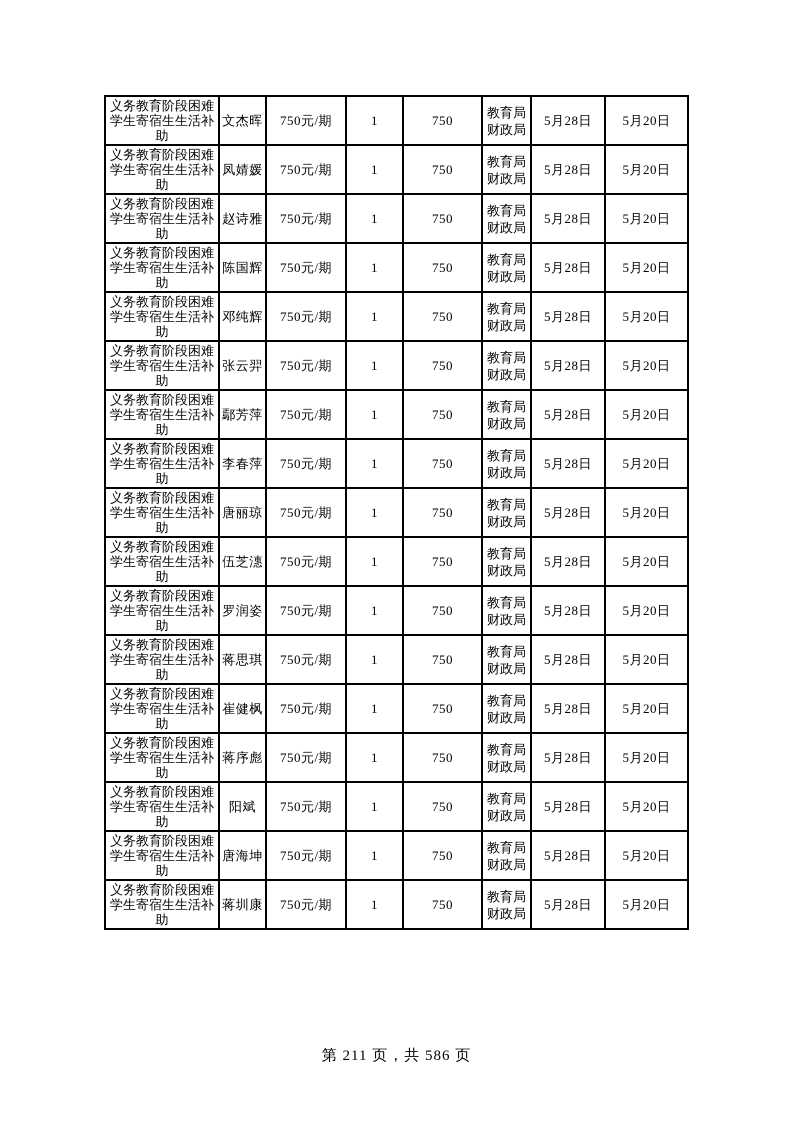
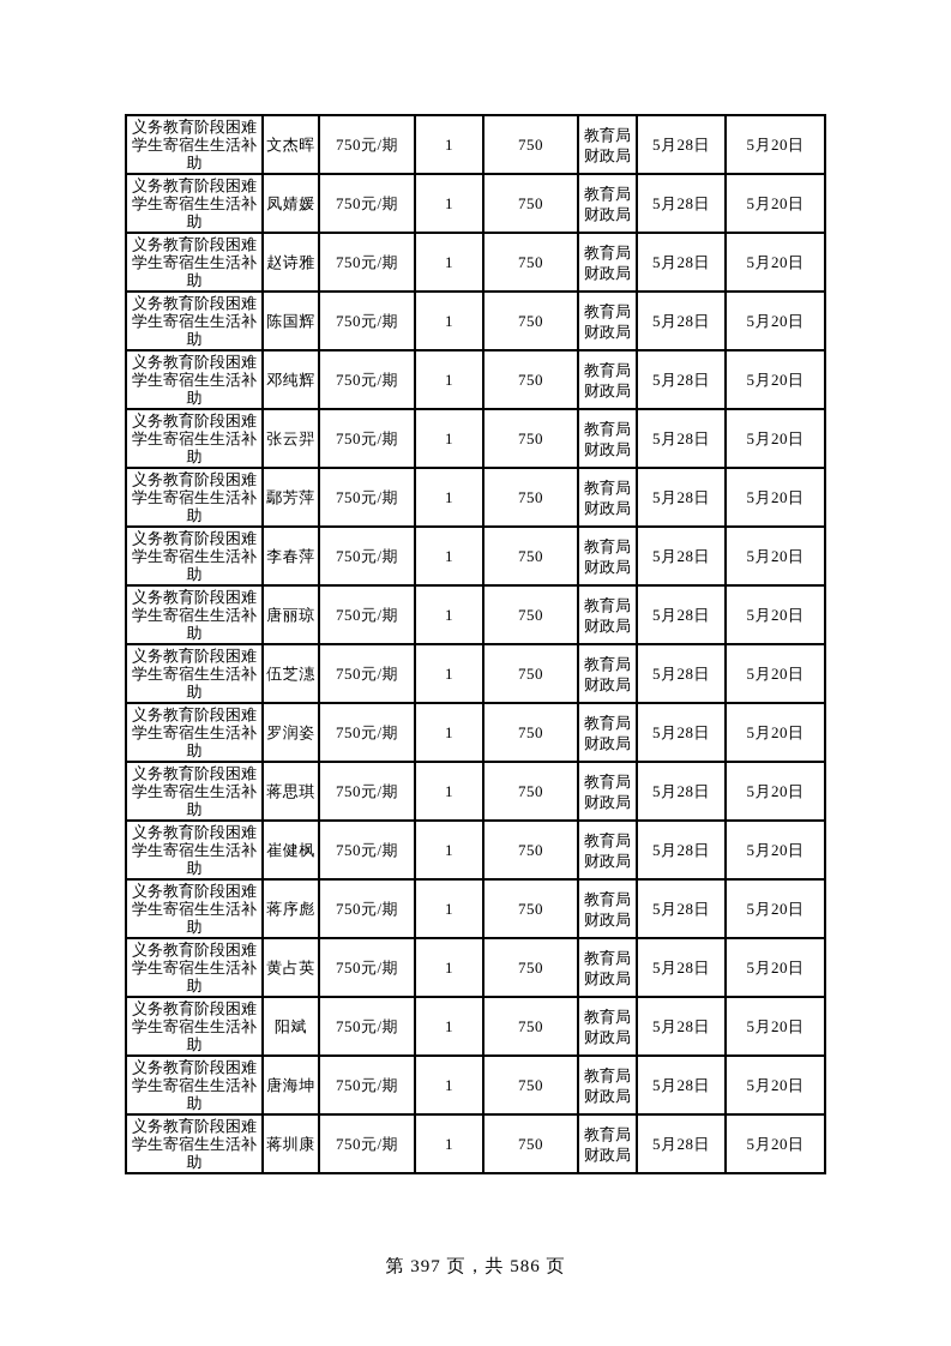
  义务教育阶段困难学生寄宿生生活补助	文杰晖	750元/期	1	750	教育局 财政局	5月28日	5月20日
  义务教育阶段困难学生寄宿生生活补助	凤婧媛	750元/期	1	750	教育局 财政局	5月28日	5月20日
  义务教育阶段困难学生寄宿生生活补助	赵诗雅	750元/期	1	750	教育局 财政局	5月28日	5月20日
  义务教育阶段困难学生寄宿生生活补助	陈国辉	750元/期	1	750	教育局 财政局	5月28日	5月20日
  义务教育阶段困难学生寄宿生生活补助	邓纯辉	750元/期	1	750	教育局 财政局	5月28日	5月20日
  义务教育阶段困难学生寄宿生生活补助	张云羿	750元/期	1	750	教育局 财政局	5月28日	5月20日
  义务教育阶段困难学生寄宿生生活补助	鄢芳萍	750元/期	1	750	教育局 财政局	5月28日	5月20日
  义务教育阶段困难学生寄宿生生活补助	李春萍	750元/期	1	750	教育局 财政局	5月28日	5月20日
  义务教育阶段困难学生寄宿生生活补助	唐丽琼	750元/期	1	750	教育局 财政局	5月28日	5月20日
  义务教育阶段困难学生寄宿生生活补助	伍芝潓	750元/期	1	750	教育局 财政局	5月28日	5月20日
  义务教育阶段困难学生寄宿生生活补助	罗润姿	750元/期	1	750	教育局 财政局	5月28日	5月20日
  义务教育阶段困难学生寄宿生生活补助	蒋思琪	750元/期	1	750	教育局 财政局	5月28日	5月20日
  义务教育阶段困难学生寄宿生生活补助	崔健枫	750元/期	1	750	教育局 财政局	5月28日	5月20日
  义务教育阶段困难学生寄宿生生活补助	蒋序彪	750元/期	1	750	教育局 财政局	5月28日	5月20日
+ 义务教育阶段困难学生寄宿生生活补助	黄占英	750元/期	1	750	教育局 财政局	5月28日	5月20日
  义务教育阶段困难学生寄宿生生活补助	阳斌	750元/期	1	750	教育局 财政局	5月28日	5月20日
  义务教育阶段困难学生寄宿生生活补助	唐海坤	750元/期	1	750	教育局 财政局	5月28日	5月20日
  义务教育阶段困难学生寄宿生生活补助	蒋圳康	750元/期	1	750	教育局 财政局	5月28日	5月20日
- 第 211 页，共 586 页
+ 第 397 页，共 586 页
